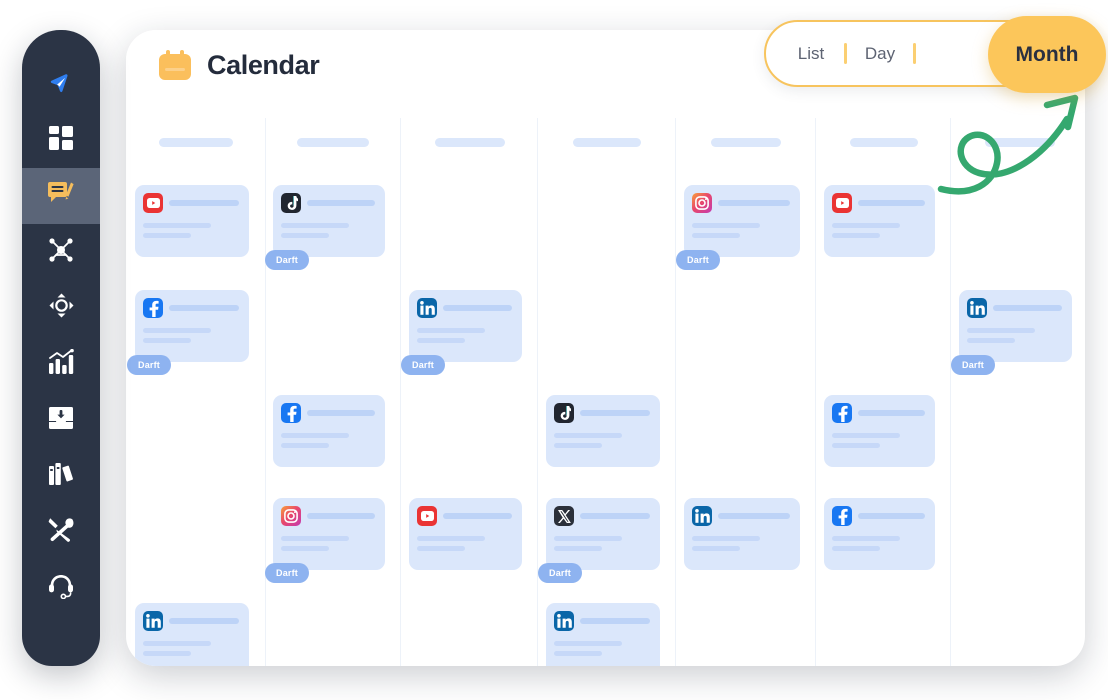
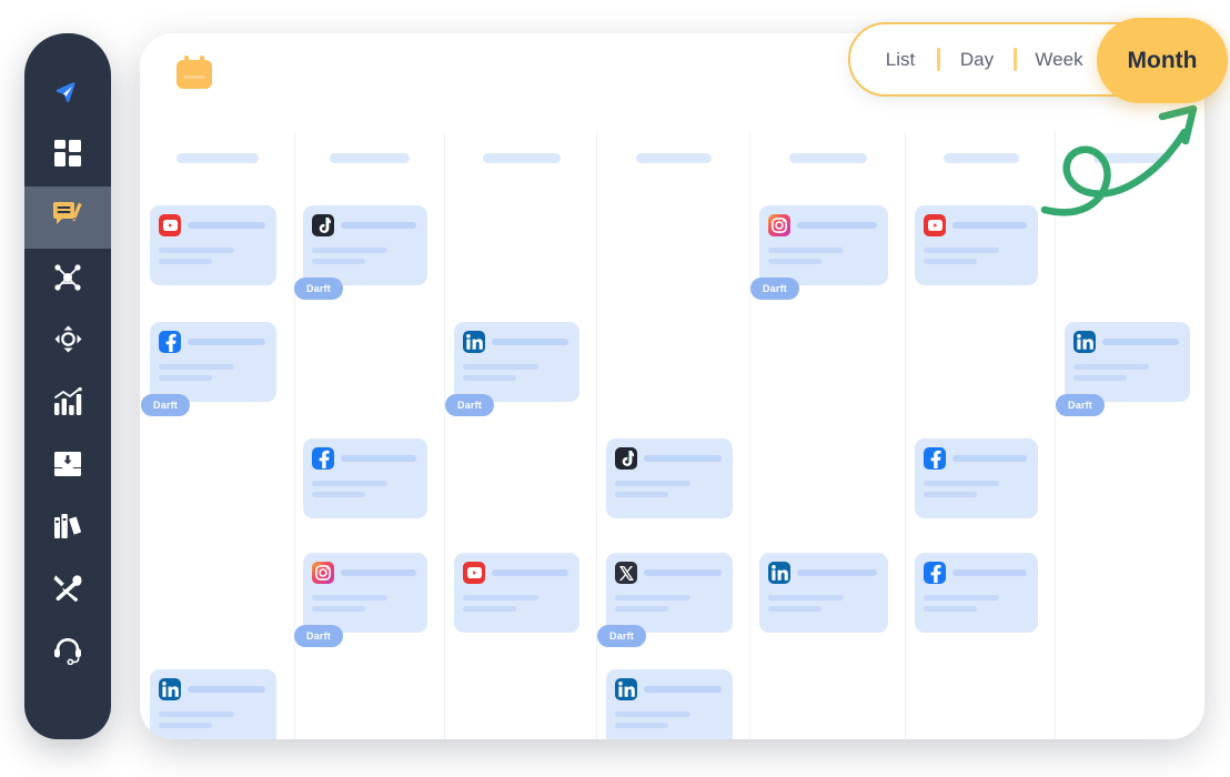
- Calendar
  Darft
  Darft
  Darft
  Darft
  Darft
  Darft
  Darft
  List
  Day
+ Week
  Month
